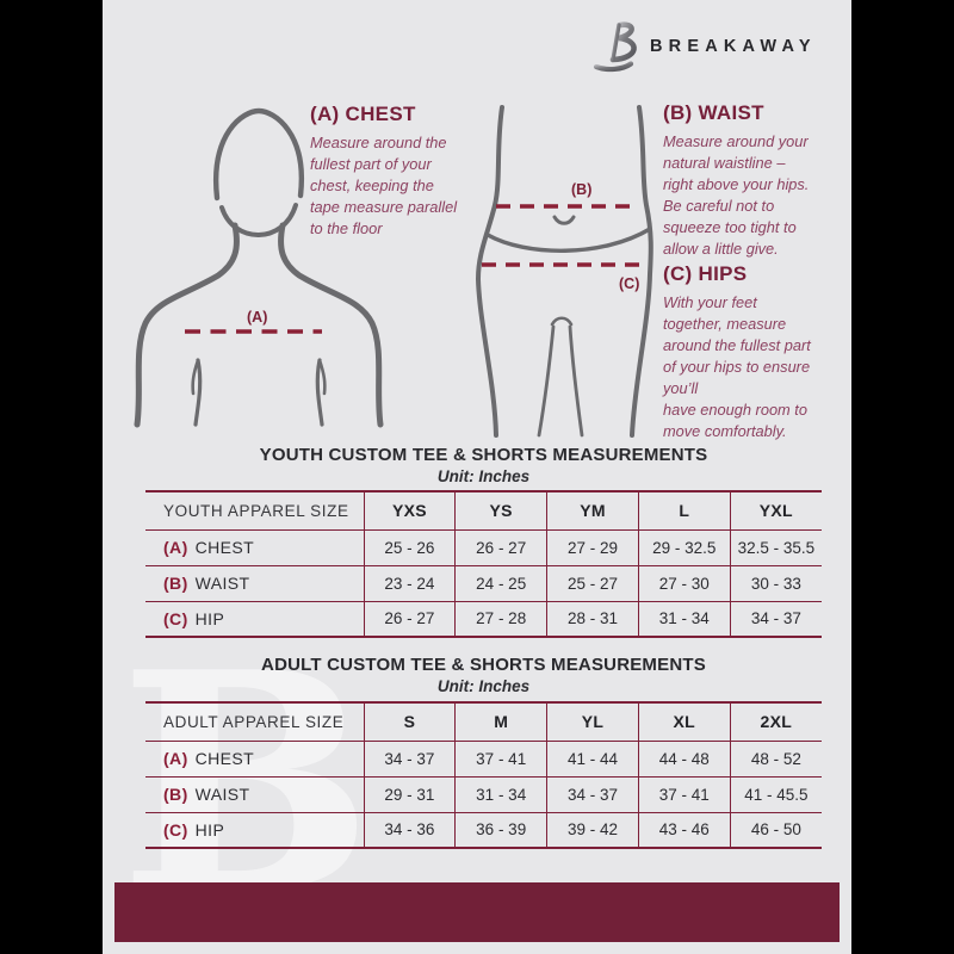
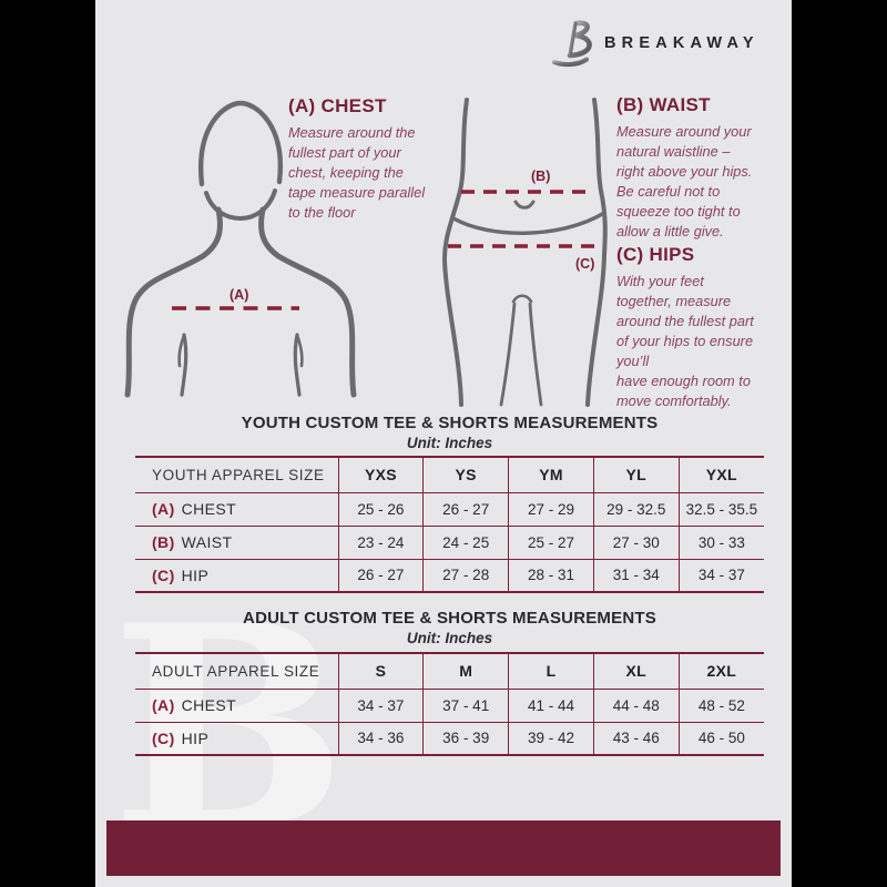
  B
  BREAKAWAY
  (A)
  (B)
  (C)
  (A) CHEST
  Measure around the
  fullest part of your
  chest, keeping the
  tape measure parallel
  to the floor
  (B) WAIST
  Measure around your
  natural waistline –
  right above your hips.
  Be careful not to
  squeeze too tight to
  allow a little give.
  (C) HIPS
  With your feet
  together, measure
  around the fullest part
  of your hips to ensure
  you’ll
  have enough room to
  move comfortably.
  YOUTH CUSTOM TEE & SHORTS MEASUREMENTS
  Unit: Inches
- YOUTH APPAREL SIZE	YXS	YS	YM	L	YXL
+ YOUTH APPAREL SIZE	YXS	YS	YM	YL	YXL
  (A) CHEST	25 - 26	26 - 27	27 - 29	29 - 32.5	32.5 - 35.5
  (B) WAIST	23 - 24	24 - 25	25 - 27	27 - 30	30 - 33
  (C) HIP	26 - 27	27 - 28	28 - 31	31 - 34	34 - 37
  ADULT CUSTOM TEE & SHORTS MEASUREMENTS
  Unit: Inches
- ADULT APPAREL SIZE	S	M	YL	XL	2XL
+ ADULT APPAREL SIZE	S	M	L	XL	2XL
  (A) CHEST	34 - 37	37 - 41	41 - 44	44 - 48	48 - 52
- (B) WAIST	29 - 31	31 - 34	34 - 37	37 - 41	41 - 45.5
  (C) HIP	34 - 36	36 - 39	39 - 42	43 - 46	46 - 50
